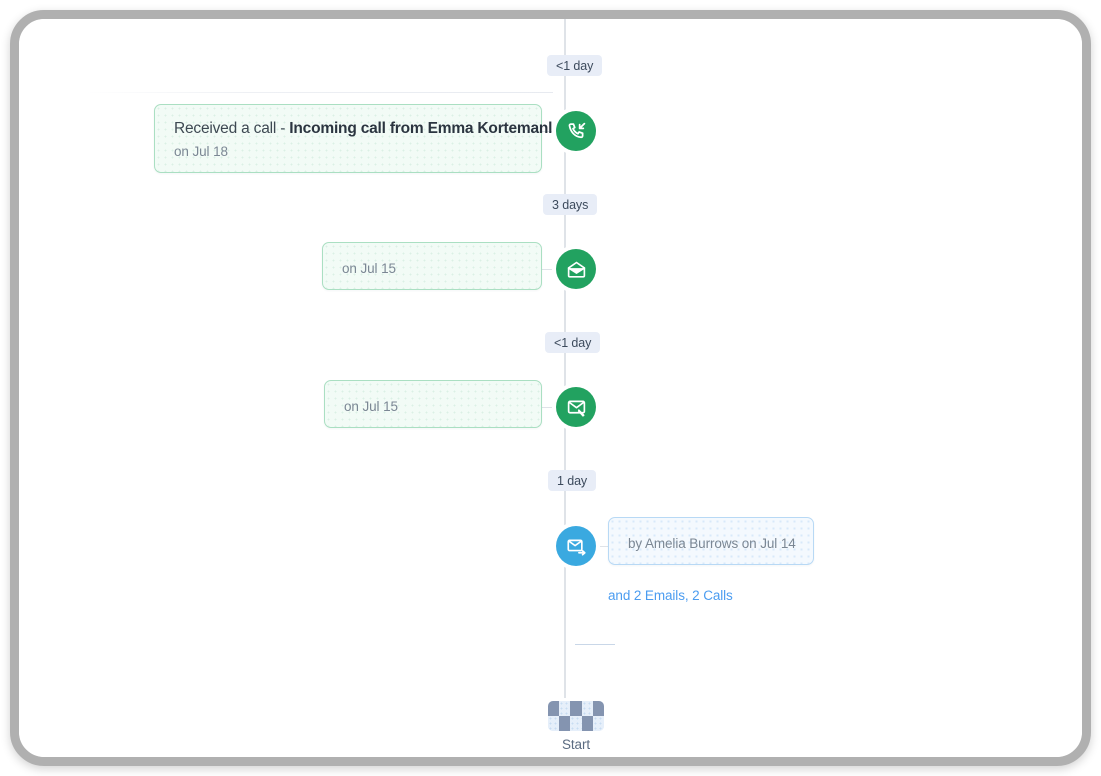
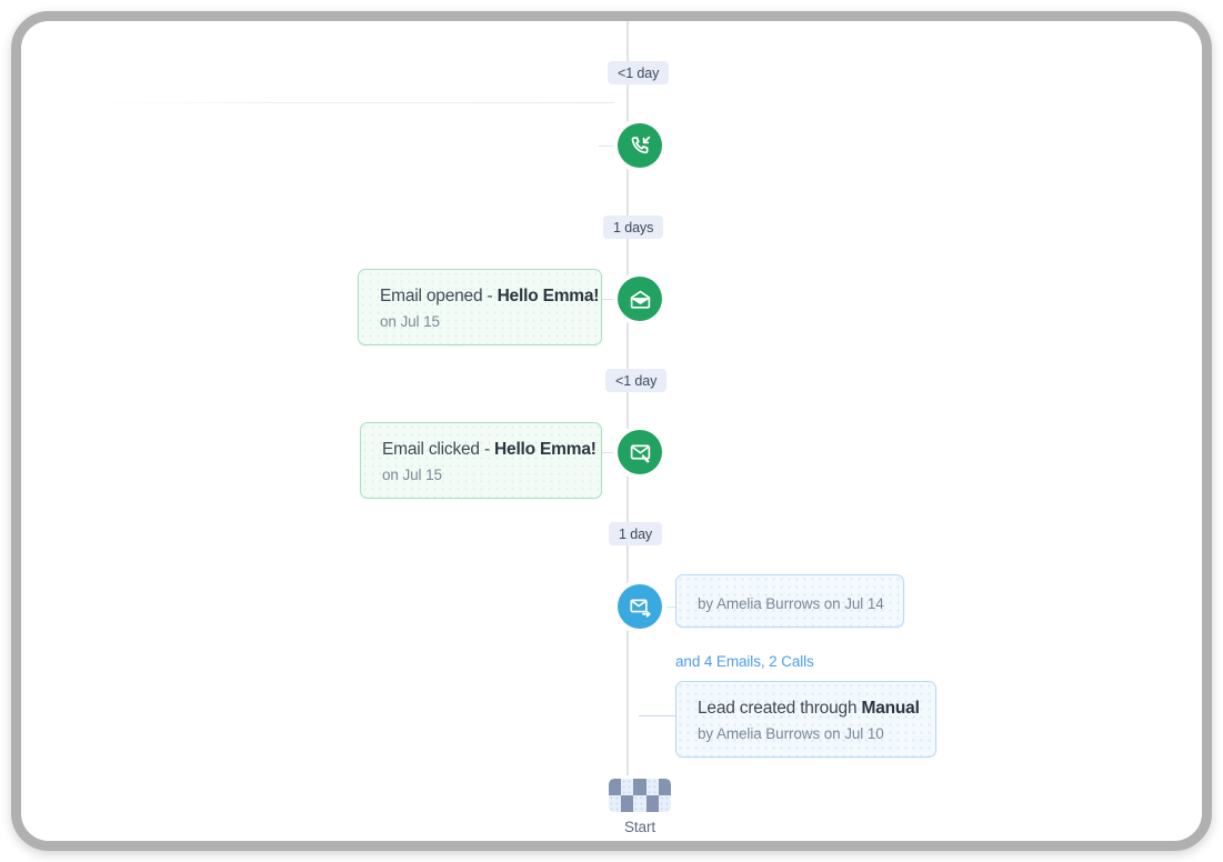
  <1 day
- Received a call - Incoming call from Emma Kortemanl
- on Jul 18
- 3 days
+ 1 days
+ Email opened - Hello Emma!
  on Jul 15
  <1 day
+ Email clicked - Hello Emma!
  on Jul 15
  1 day
  by Amelia Burrows on Jul 14
- and 2 Emails, 2 Calls
+ and 4 Emails, 2 Calls
+ Lead created through Manual
+ by Amelia Burrows on Jul 10
  Start
